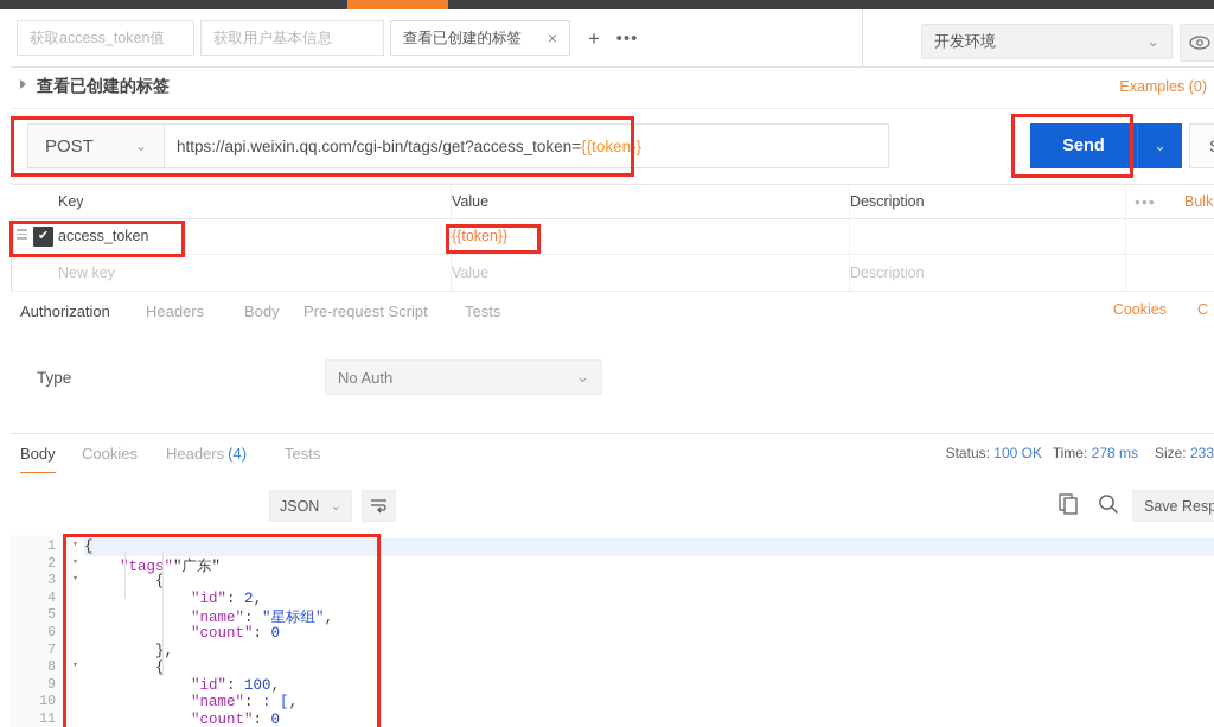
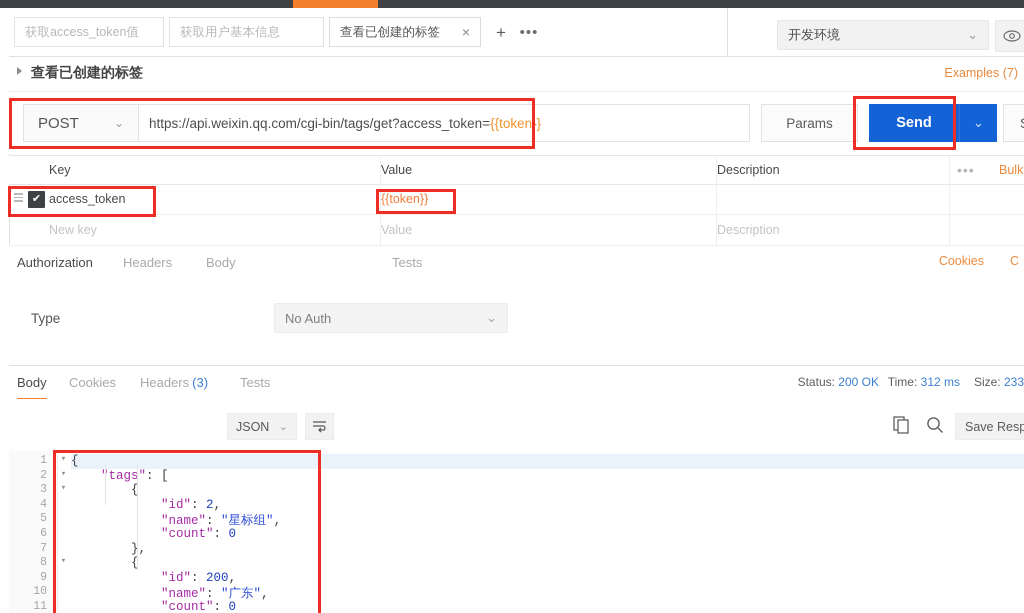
  获取access_token值
  获取用户基本信息
  查看已创建的标签
  ×
  +
  •••
  开发环境
  ⌄
  查看已创建的标签
- Examples (0)
+ Examples (7)
  POST
  ⌄
  https://api.weixin.qq.com/cgi-bin/tags/get?access_token=
  {{token}}
+ Params
  Send
  ⌄
  Key
  Value
  Description
  •••
  Bulk
  ✔
  access_token
  {{token}}
  New key
  Value
  Description
  Authorization
  Headers
  Body
- Pre-request Script
  Tests
  Cookies
  C
  Type
  No Auth
  ⌄
  Body
  Cookies
  Headers
- (4)
+ (3)
  Tests
- Status: 100 OK
+ Status: 200 OK
- Time: 278 ms
+ Time: 312 ms
  Size: 233
  JSON
  ⌄
  Save Resp
  1
  2
  3
  4
  5
  6
  7
  8
  9
  10
  11
  ▾
  ▾
  ▾
  ▾
  {
- tags""广东"
+ tags": [
  {
  "id": 2,
  "name": "星标组",
  "count": 0
  },
  {
- "id": 100,
+ "id": 200,
- "name": : [,
+ "name": "广东",
  "count": 0
